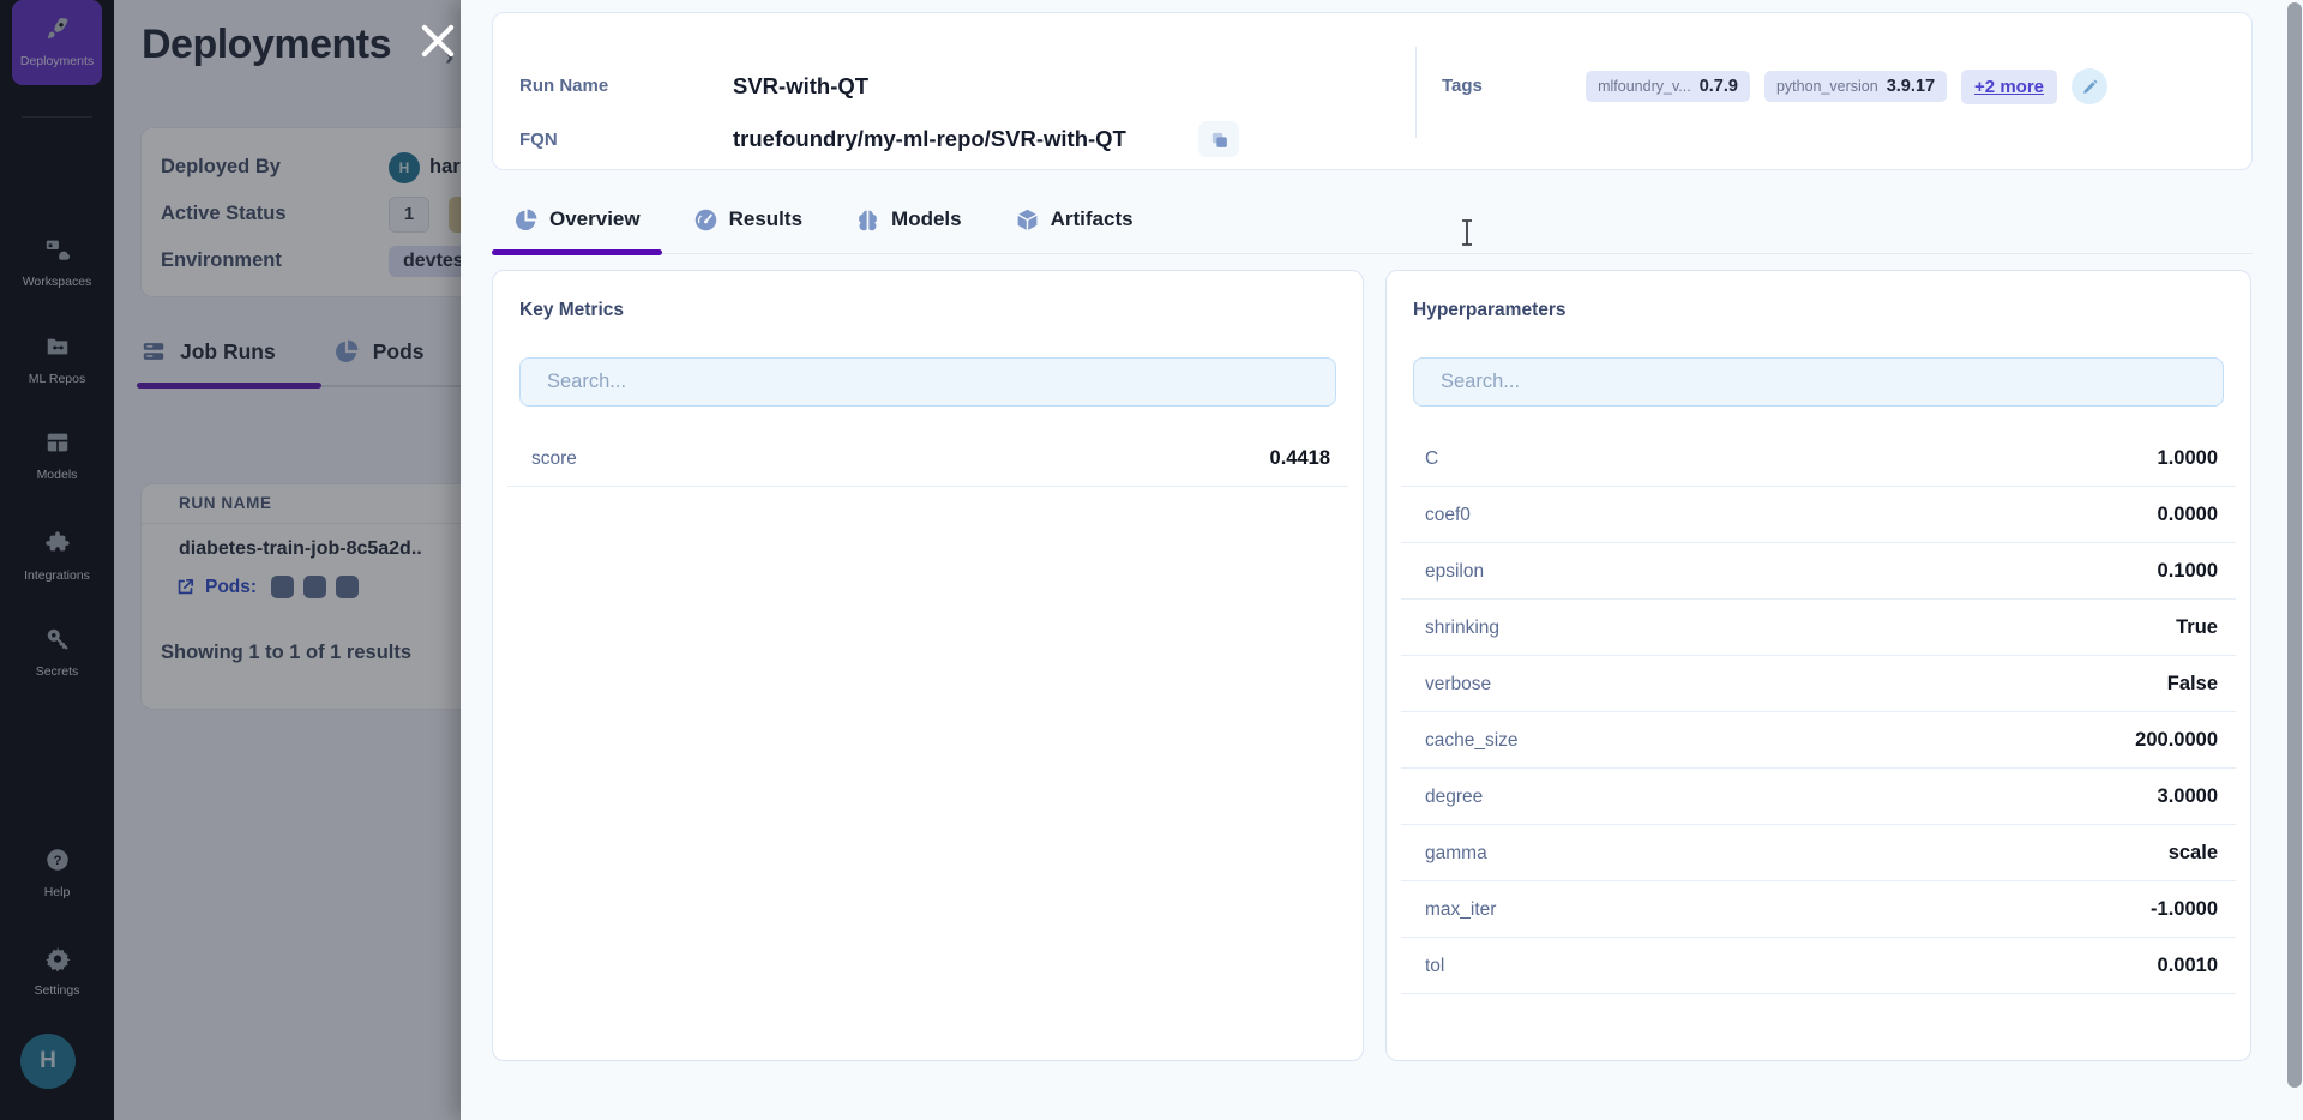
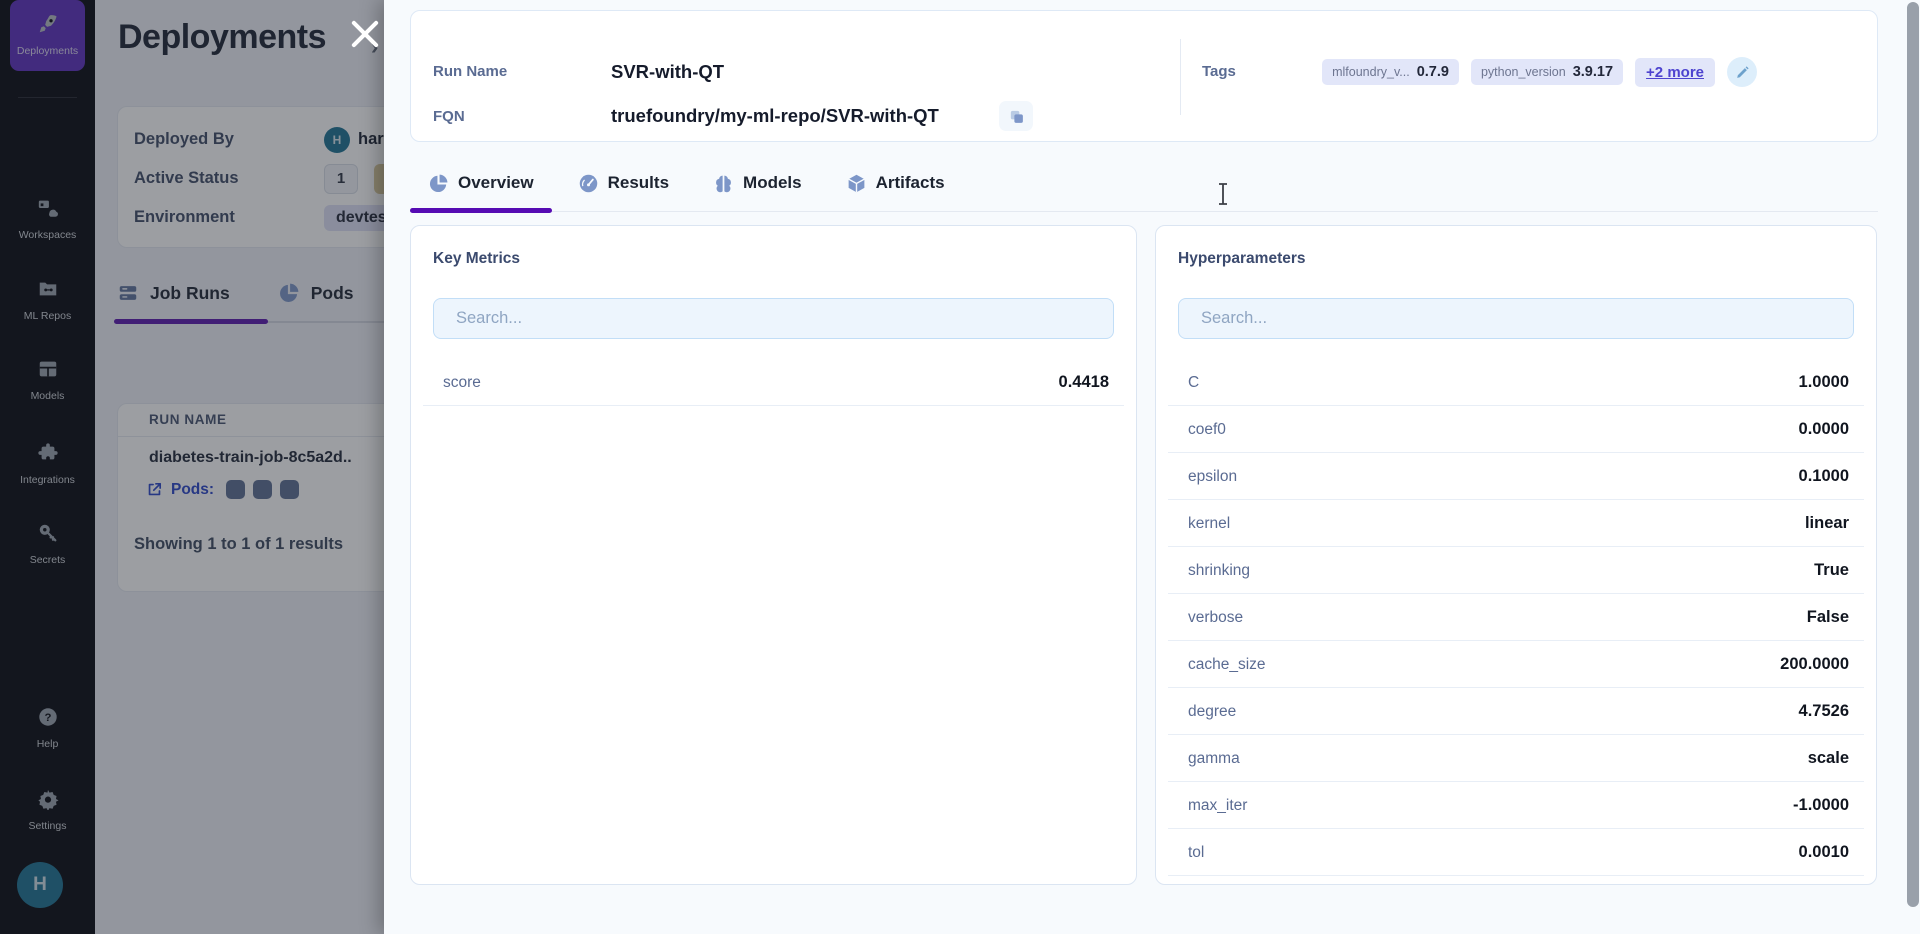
  Deployments
  Workspaces
  ML Repos
  Models
  Integrations
  Secrets
  ?
  Help
  Settings
  H
  Deployments
  Deployed By
  H
  har
  Active Status
  1
  Environment
  devtes
  Job Runs
  Pods
  RUN NAME
  diabetes-train-job-8c5a2d..
  Pods:
  Showing 1 to 1 of 1 results
  Run Name
  SVR-with-QT
  FQN
  truefoundry/my-ml-repo/SVR-with-QT
  Tags
  mlfoundry_v...
  0.7.9
  python_version
  3.9.17
  +2 more
  Overview
  Results
  Models
  Artifacts
  Key Metrics
  Search...
  score
  0.4418
  Hyperparameters
  Search...
  C
  1.0000
  coef0
  0.0000
  epsilon
  0.1000
+ kernel
+ linear
  shrinking
  True
  verbose
  False
  cache_size
  200.0000
  degree
- 3.0000
+ 4.7526
  gamma
  scale
  max_iter
  -1.0000
  tol
  0.0010
